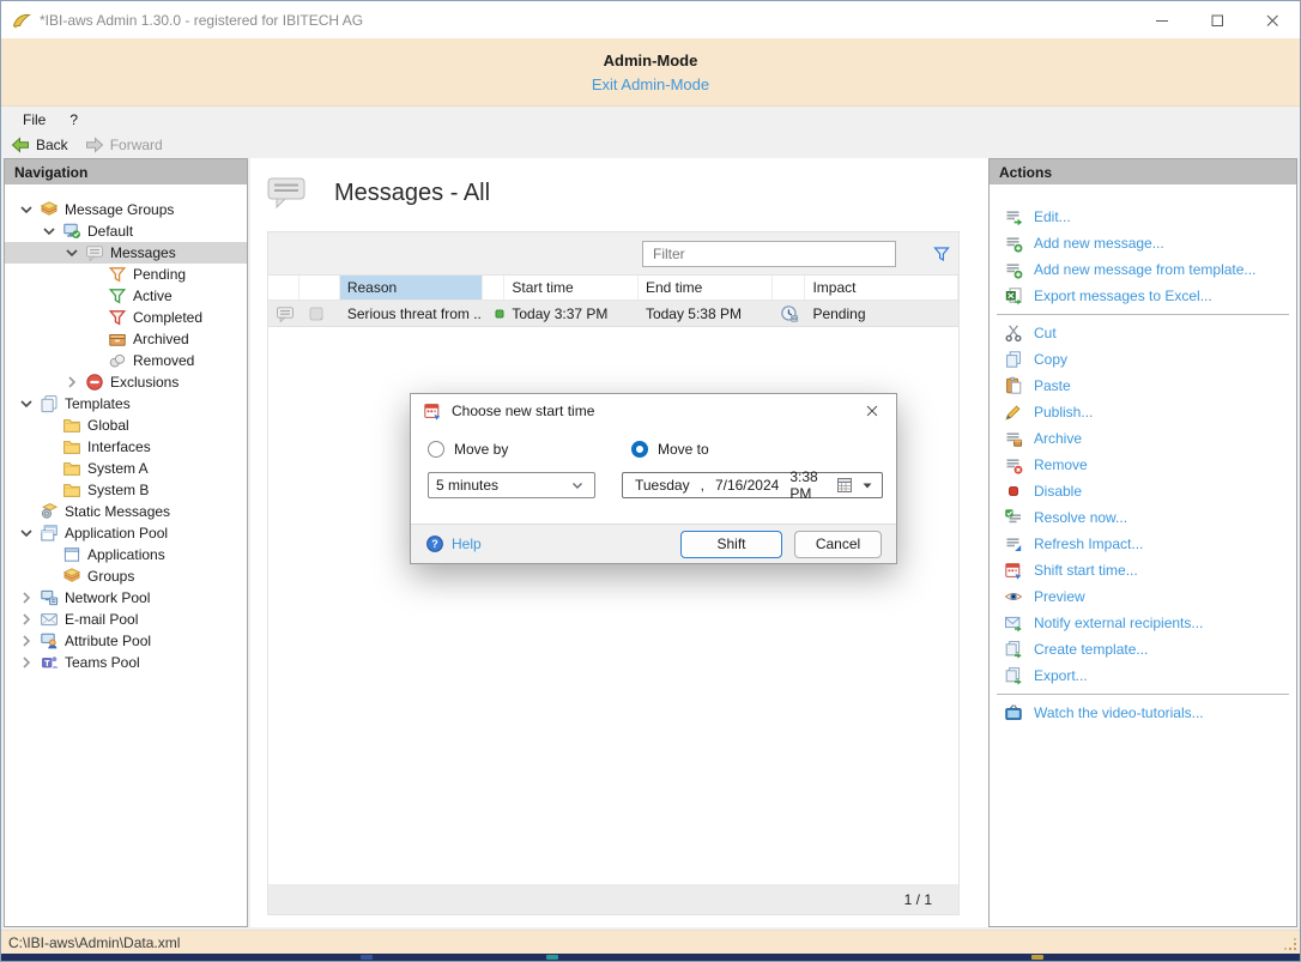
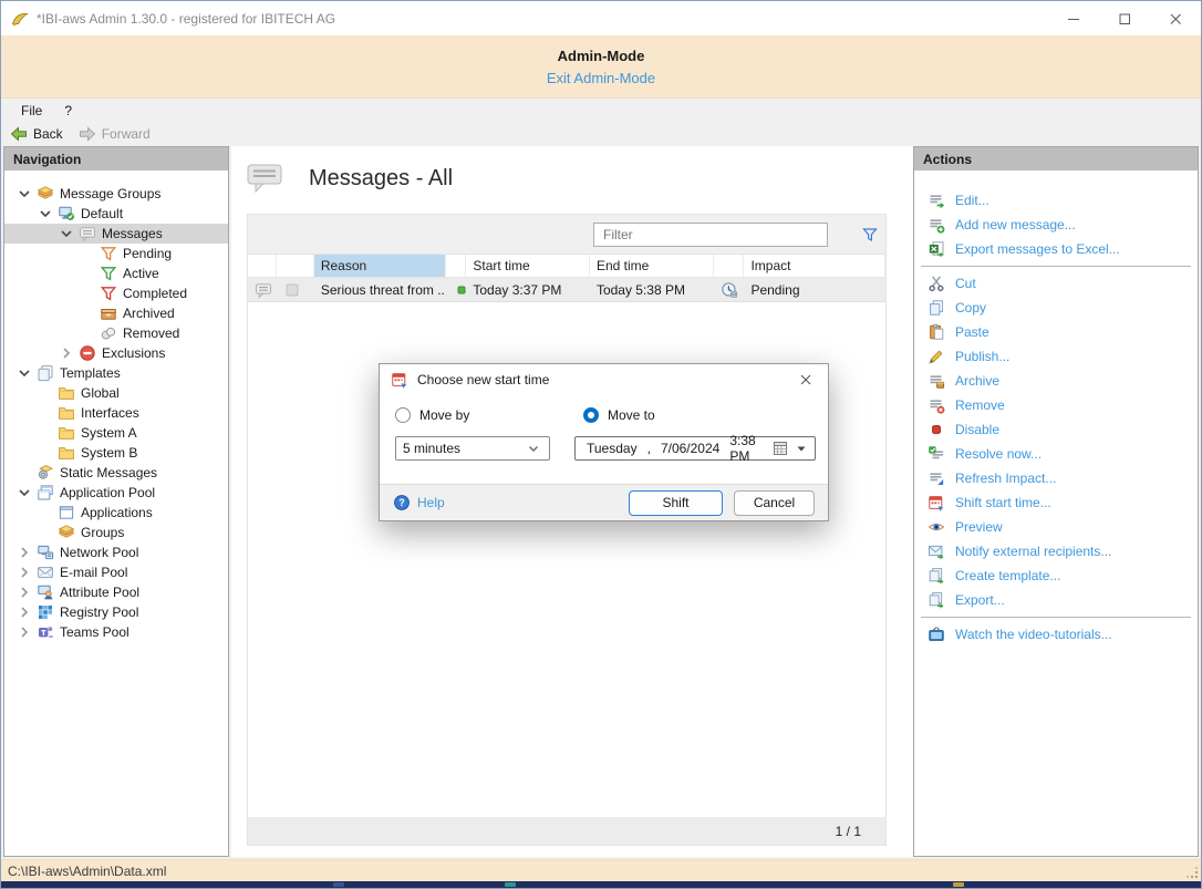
  *IBI-aws Admin 1.30.0 - registered for IBITECH AG
  Admin-Mode
  Exit Admin-Mode
  File
  ?
  Back
  Forward
  Navigation
  Message Groups
  Default
  Messages
  Pending
  Active
  Completed
  Archived
  Removed
  Exclusions
  Templates
  Global
  Interfaces
  System A
  System B
  Static Messages
  Application Pool
  Applications
  Groups
  Network Pool
  E-mail Pool
  Attribute Pool
+ Registry Pool
  Teams Pool
  Messages - All
  Filter
  Reason
  Start time
  End time
  Impact
  Serious threat from ..
  Today 3:37 PM
  Today 5:38 PM
  Pending
  1 / 1
  Actions
  Edit...
  Add new message...
- Add new message from template...
  Export messages to Excel...
  Cut
  Copy
  Paste
  Publish...
  Archive
  Remove
  Disable
  Resolve now...
  Refresh Impact...
  Shift start time...
  Preview
  Notify external recipients...
  Create template...
  Export...
  Watch the video-tutorials...
  Choose new start time
  Move by
  Move to
  5 minutes
  Tuesday
  ,
- 7/16/2024
+ 7/06/2024
  3:38 PM
  ?
  Help
  Shift
  Cancel
  C:\IBI-aws\Admin\Data.xml
